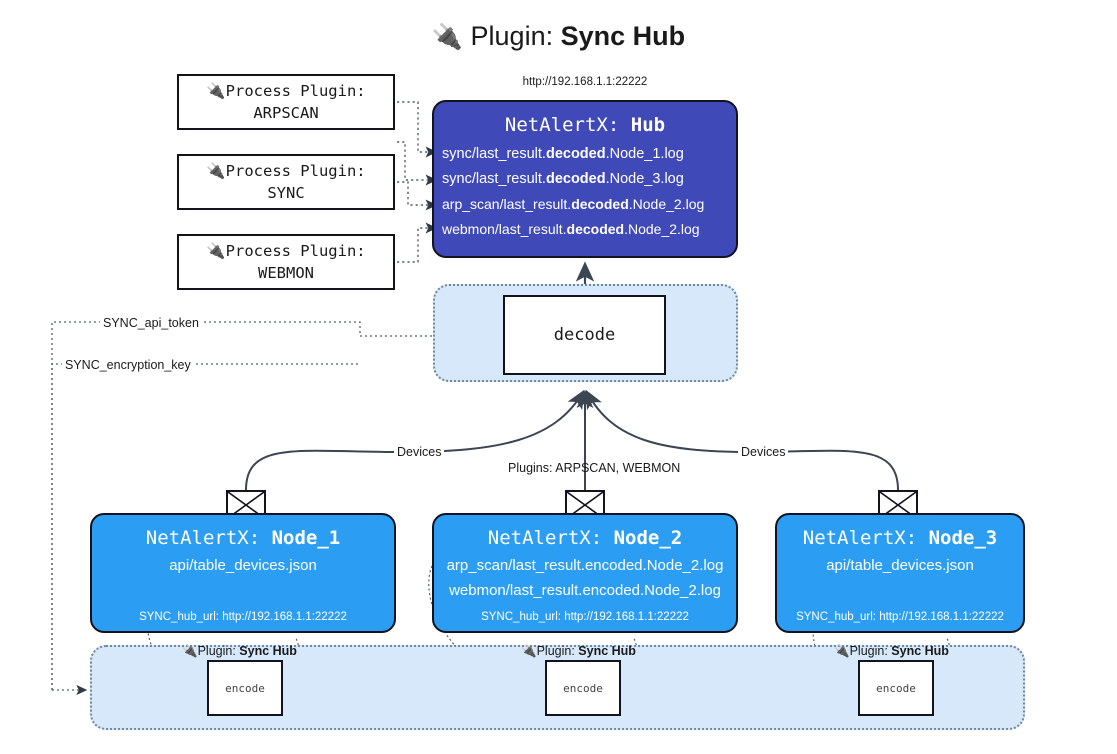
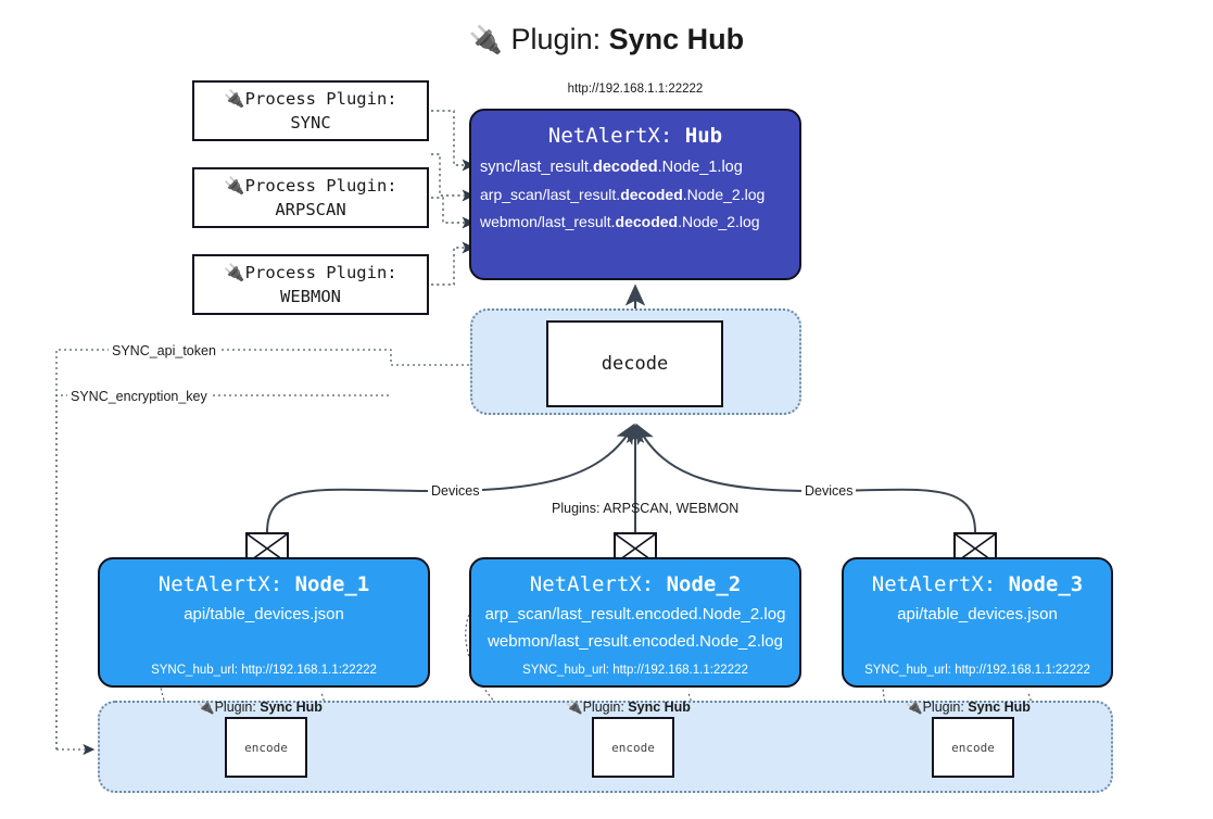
  🔌 Plugin: Sync Hub
  http://192.168.1.1:22222
  NetAlertX: Hub
  sync/last_result.decoded.Node_1.log
- sync/last_result.decoded.Node_3.log
  arp_scan/last_result.decoded.Node_2.log
  webmon/last_result.decoded.Node_2.log
  🔌Process Plugin:
- ARPSCAN
+ SYNC
  🔌Process Plugin:
- SYNC
+ ARPSCAN
  🔌Process Plugin:
  WEBMON
  decode
  SYNC_api_token
  SYNC_encryption_key
  Devices
  Devices
  Plugins: ARPSCAN, WEBMON
  NetAlertX: Node_1
  api/table_devices.json
  SYNC_hub_url: http://192.168.1.1:22222
  NetAlertX: Node_2
  arp_scan/last_result.encoded.Node_2.log
  webmon/last_result.encoded.Node_2.log
  SYNC_hub_url: http://192.168.1.1:22222
  NetAlertX: Node_3
  api/table_devices.json
  SYNC_hub_url: http://192.168.1.1:22222
  🔌Plugin: Sync Hub
  🔌Plugin: Sync Hub
  🔌Plugin: Sync Hub
  encode
  encode
  encode
